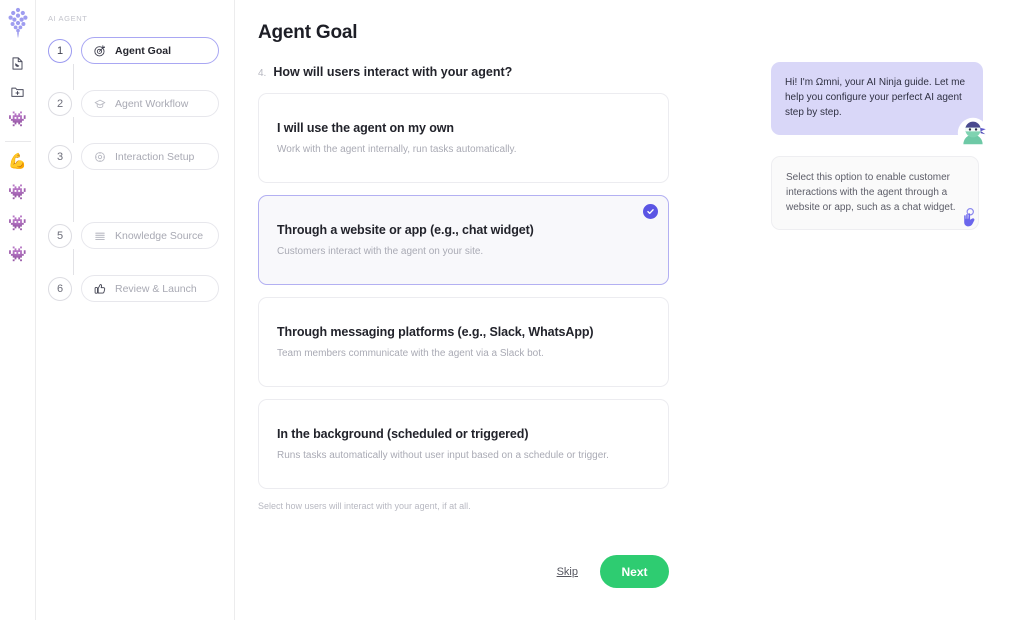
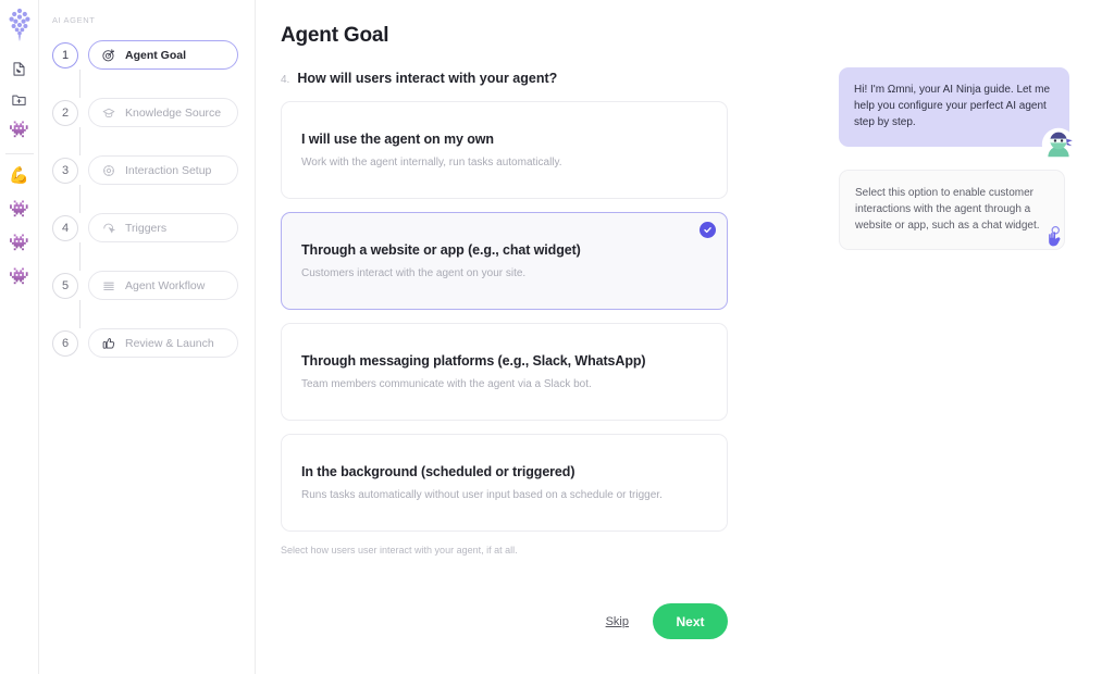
  👾
  💪
  👾
  👾
  👾
  AI AGENT
  1
  Agent Goal
  2
- Agent Workflow
+ Knowledge Source
  3
  Interaction Setup
+ 4
+ Triggers
  5
- Knowledge Source
+ Agent Workflow
  6
  Review & Launch
  Agent Goal
  4.
  How will users interact with your agent?
  I will use the agent on my own
  Work with the agent internally, run tasks automatically.
  Through a website or app (e.g., chat widget)
  Customers interact with the agent on your site.
  Through messaging platforms (e.g., Slack, WhatsApp)
  Team members communicate with the agent via a Slack bot.
  In the background (scheduled or triggered)
  Runs tasks automatically without user input based on a schedule or trigger.
- Select how users will interact with your agent, if at all.
+ Select how users user interact with your agent, if at all.
  Skip
  Next
  Hi! I'm Ωmni, your AI Ninja guide. Let me help you configure your perfect AI agent step by step.
  Select this option to enable customer interactions with the agent through a website or app, such as a chat widget.
